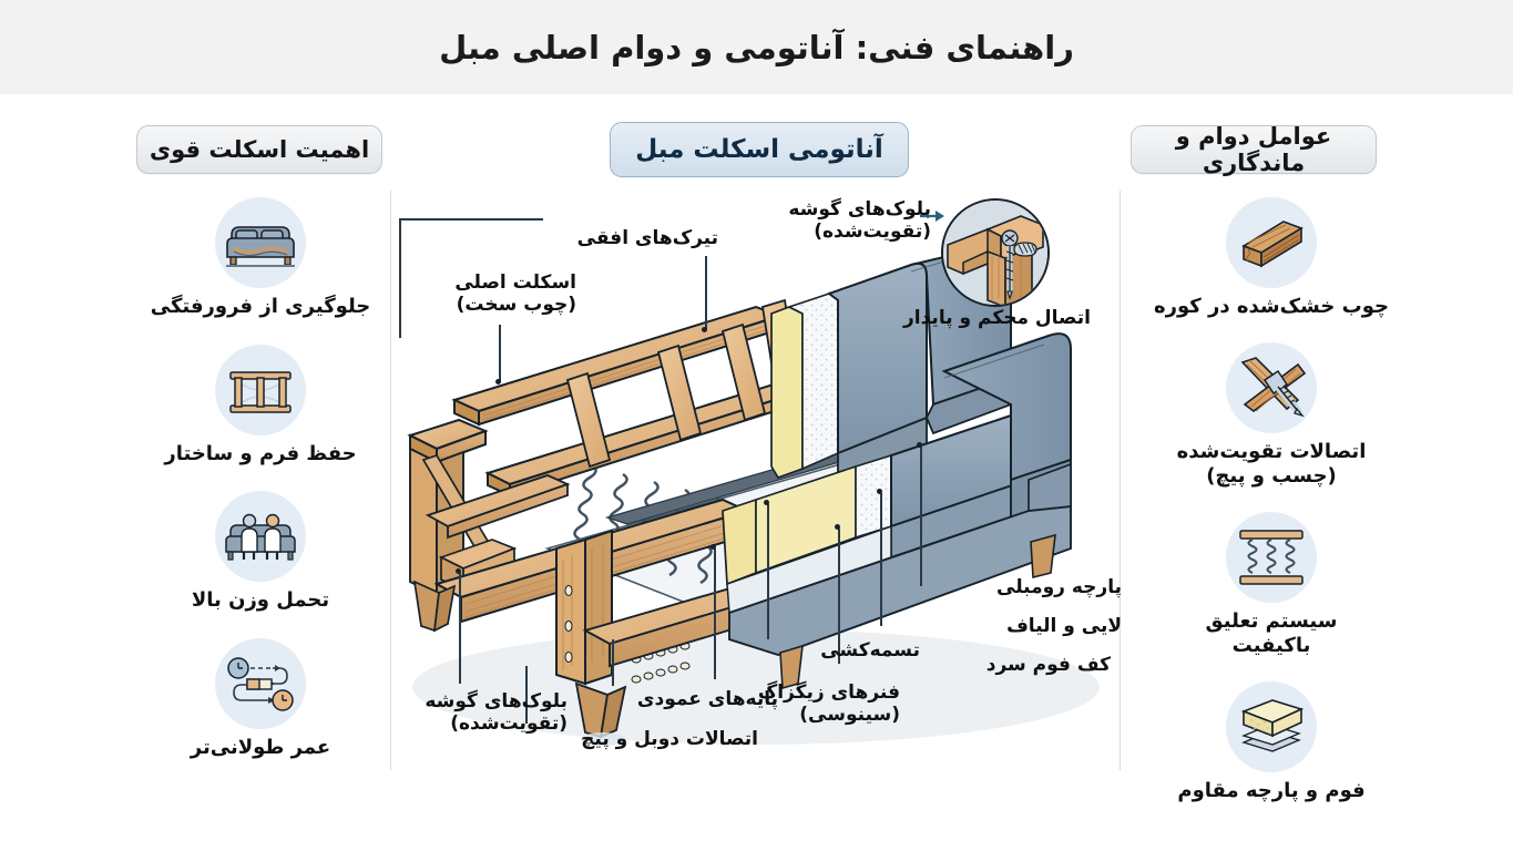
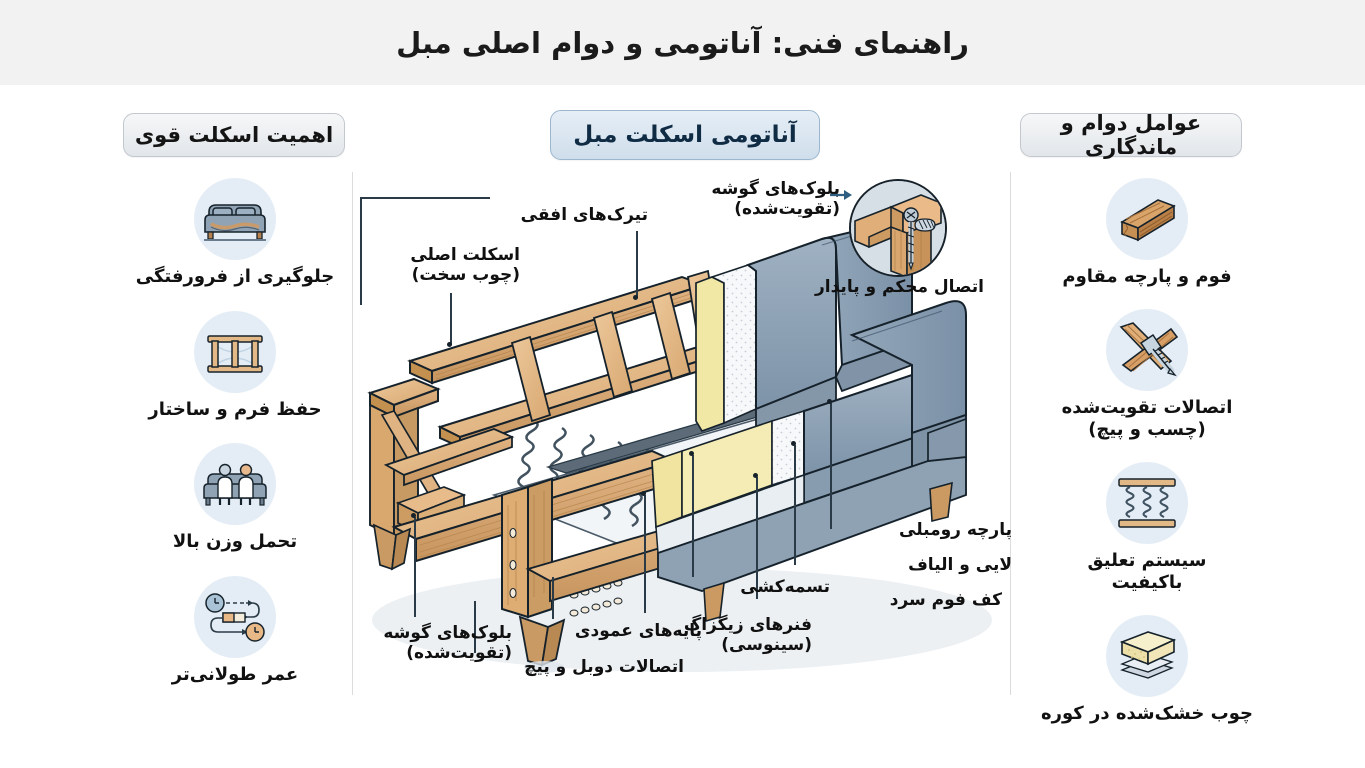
  راهنمای فنی: آناتومی و دوام اصلی مبل
  اهمیت اسکلت قوی
  عوامل دوام و ماندگاری
  آناتومی اسکلت مبل
  جلوگیری از فرورفتگی
  حفظ فرم و ساختار
  تحمل وزن بالا
  عمر طولانی‌تر
- چوب خشک‌شده در کوره
+ فوم و پارچه مقاوم
  اتصالات تقویت‌شده
  (چسب و پیچ)
  سیستم تعلیق
  باکیفیت
- فوم و پارچه مقاوم
+ چوب خشک‌شده در کوره
  اتصال محکم و پایدار
  بلوک‌های گوشه
  (تقویت‌شده)
  تیرکهای افقی
  اسکلت اصلی
  (چوب سخت)
  پارچه رومبلی
  لایی و الیاف
  کف فوم سرد
  تسمه‌کشی
  فنرهای زیگزاگ
  (سینوسی)
  پایه‌های عمودی
  اتصالات دوبل و پیچ
  بلوک‌های گوشه
  (تقویت‌شده)
